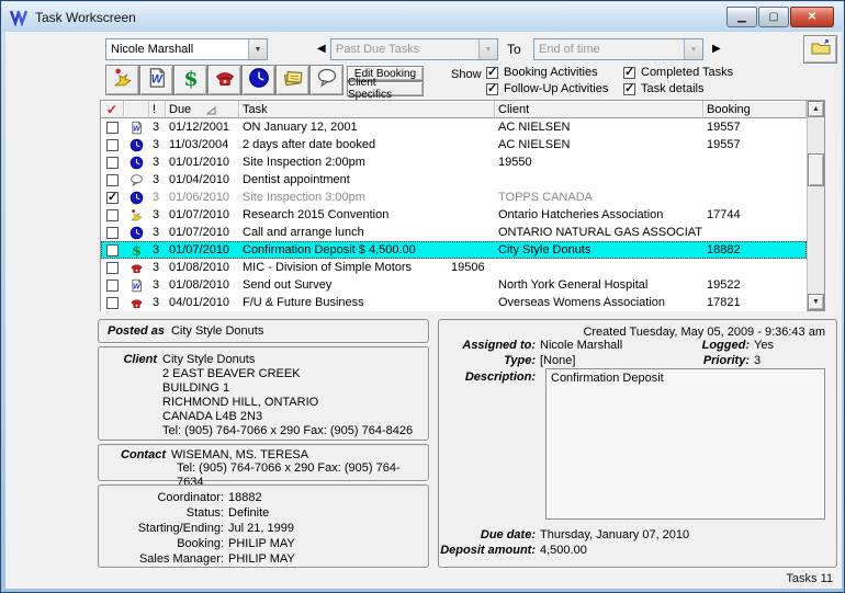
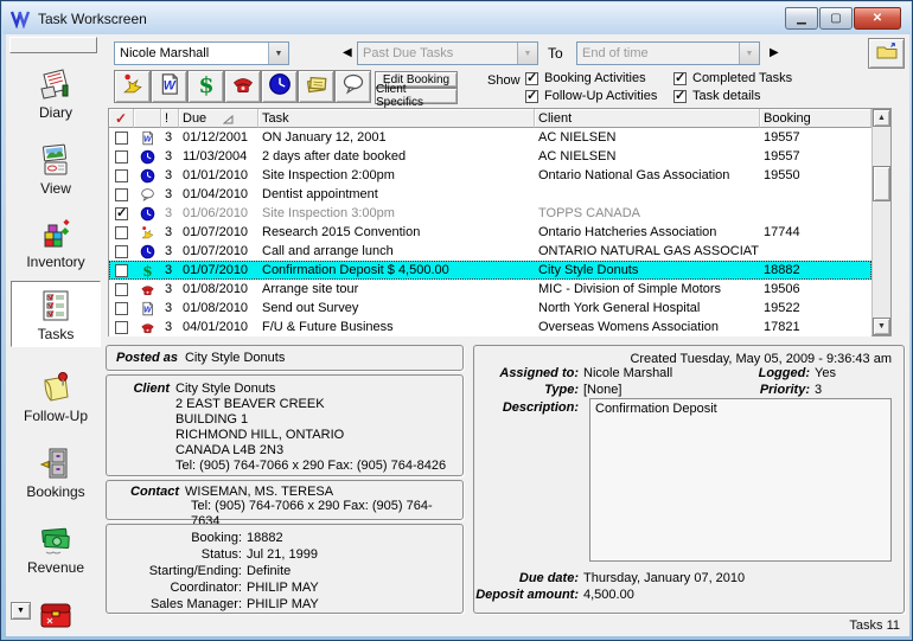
  Task Workscreen
  ▁
  ▢
  ✕
+ Diary
+ View
+ Inventory
+ Tasks
+ Follow-Up
+ Bookings
+ Revenue
  Nicole Marshall
  ◀
  Past Due Tasks
  To
  End of time
  ▶
  W
  $
  Edit Booking
  Client Specifics
  Show
  Booking Activities
  Follow-Up Activities
  Completed Tasks
  Task details
  ✓
  !
  Due
  Task
  Client
  Booking
  3
  01/12/2001
  ON January 12, 2001
  AC NIELSEN
  19557
  3
  11/03/2004
  2 days after date booked
  AC NIELSEN
  19557
  3
  01/01/2010
  Site Inspection 2:00pm
+ Ontario National Gas Association
  19550
  3
  01/04/2010
  Dentist appointment
  3
  01/06/2010
  Site Inspection 3:00pm
  TOPPS CANADA
  3
  01/07/2010
  Research 2015 Convention
  Ontario Hatcheries Association
  17744
  3
  01/07/2010
  Call and arrange lunch
  ONTARIO NATURAL GAS ASSOCIAT
  $
  3
  01/07/2010
  Confirmation Deposit $ 4,500.00
  City Style Donuts
  18882
  3
  01/08/2010
+ Arrange site tour
  MIC - Division of Simple Motors
  19506
  3
  01/08/2010
  Send out Survey
  North York General Hospital
  19522
  3
  04/01/2010
  F/U & Future Business
  Overseas Womens Association
  17821
  Posted as
  City Style Donuts
  Client
  City Style Donuts
  2 EAST BEAVER CREEK
  BUILDING 1
  RICHMOND HILL, ONTARIO
  CANADA L4B 2N3
  Tel: (905) 764-7066 x 290 Fax: (905) 764-8426
  Contact
  WISEMAN, MS. TERESA
  Tel: (905) 764-7066 x 290 Fax: (905) 764-7634
- Coordinator:
+ Booking:
  18882
  Status:
- Definite
+ Jul 21, 1999
  Starting/Ending:
- Jul 21, 1999
+ Definite
- Booking:
+ Coordinator:
  PHILIP MAY
  Sales Manager:
  PHILIP MAY
  Created Tuesday, May 05, 2009 - 9:36:43 am
  Assigned to:
  Nicole Marshall
  Logged:
  Yes
  Type:
  [None]
  Priority:
  3
  Description:
  Confirmation Deposit
  Due date:
  Thursday, January 07, 2010
  Deposit amount:
  4,500.00
  Tasks 11
